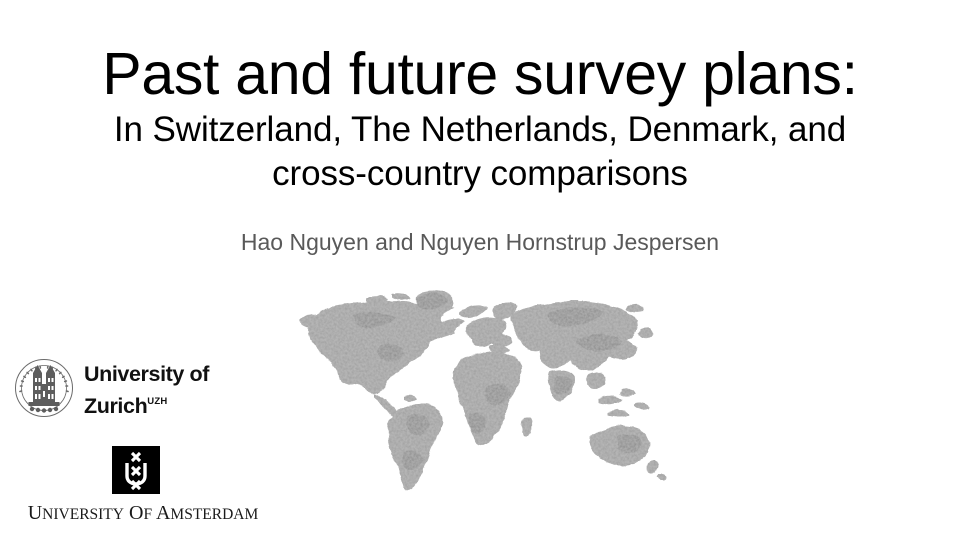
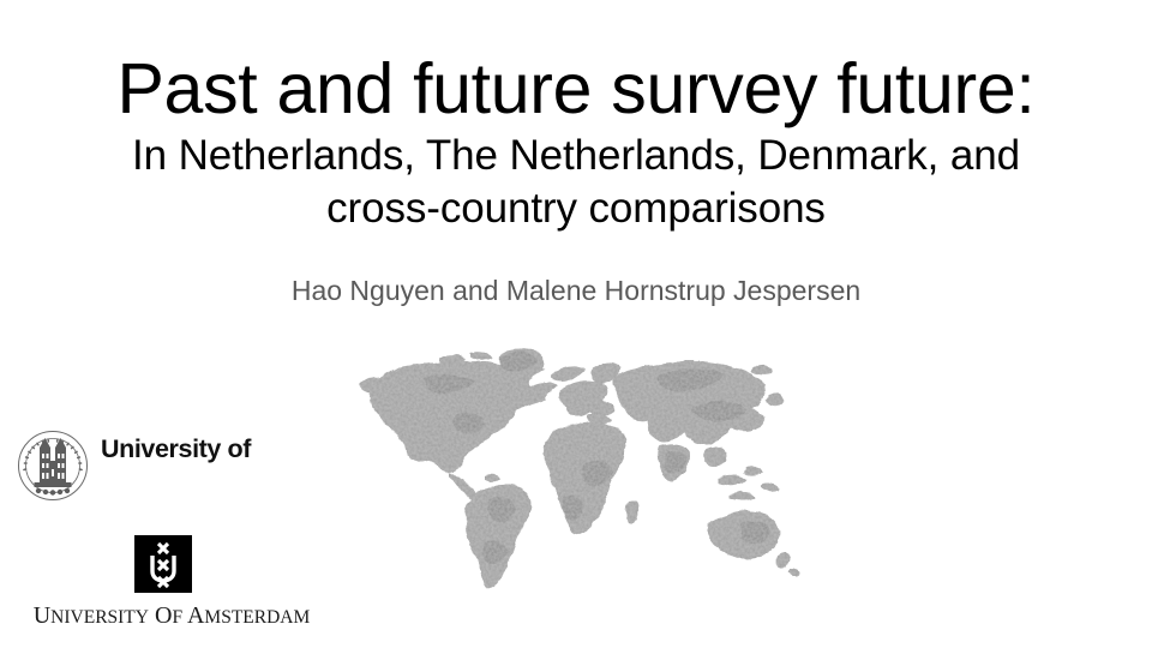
- Past and future survey plans:
+ Past and future survey future:
- In Switzerland, The Netherlands, Denmark, and
+ In Netherlands, The Netherlands, Denmark, and
  cross-country comparisons
- Hao Nguyen and Nguyen Hornstrup Jespersen
+ Hao Nguyen and Malene Hornstrup Jespersen
  University of
- ZurichUZH
  UNIVERSITY OF AMSTERDAM
